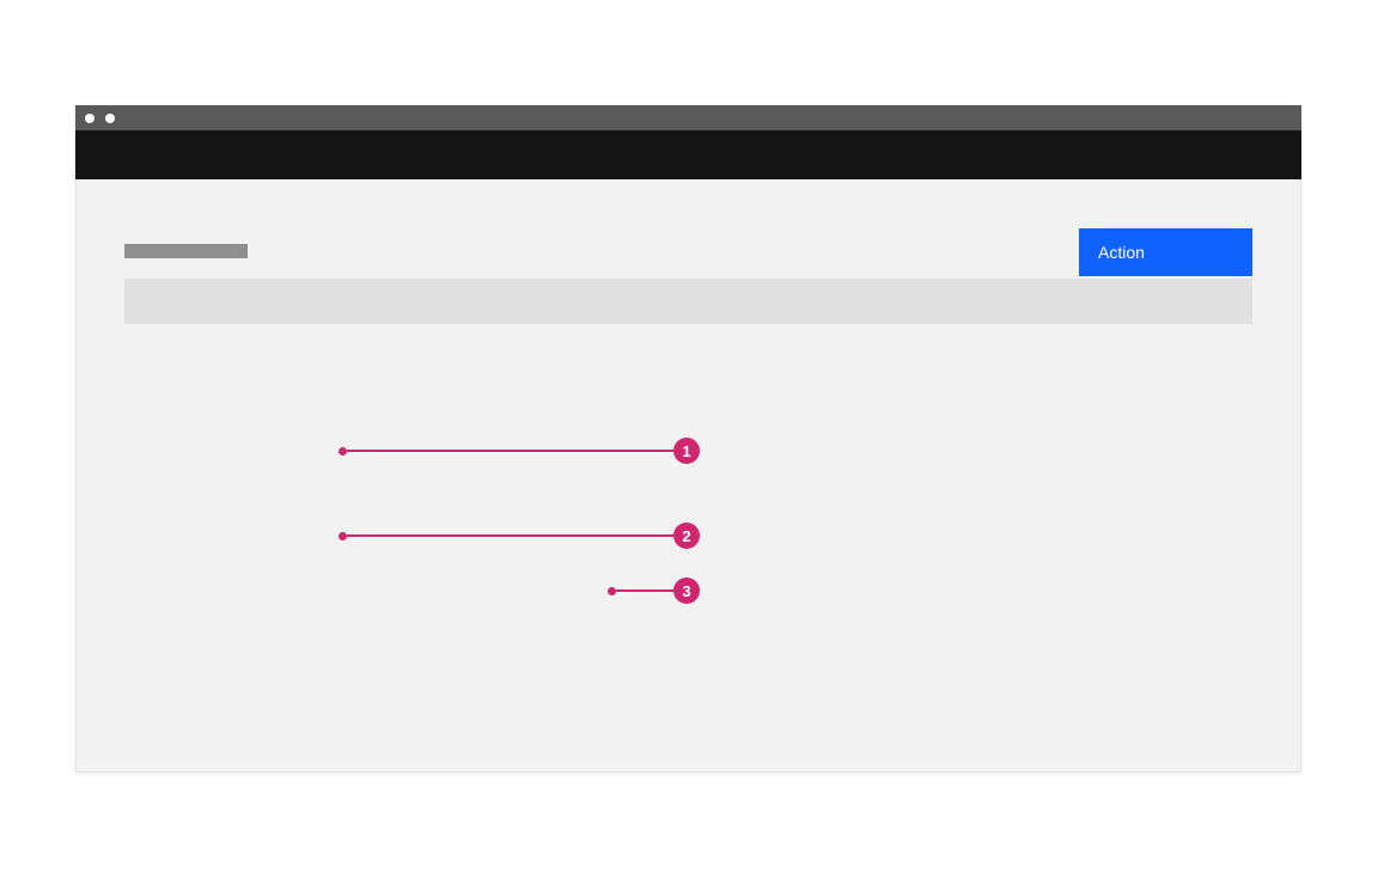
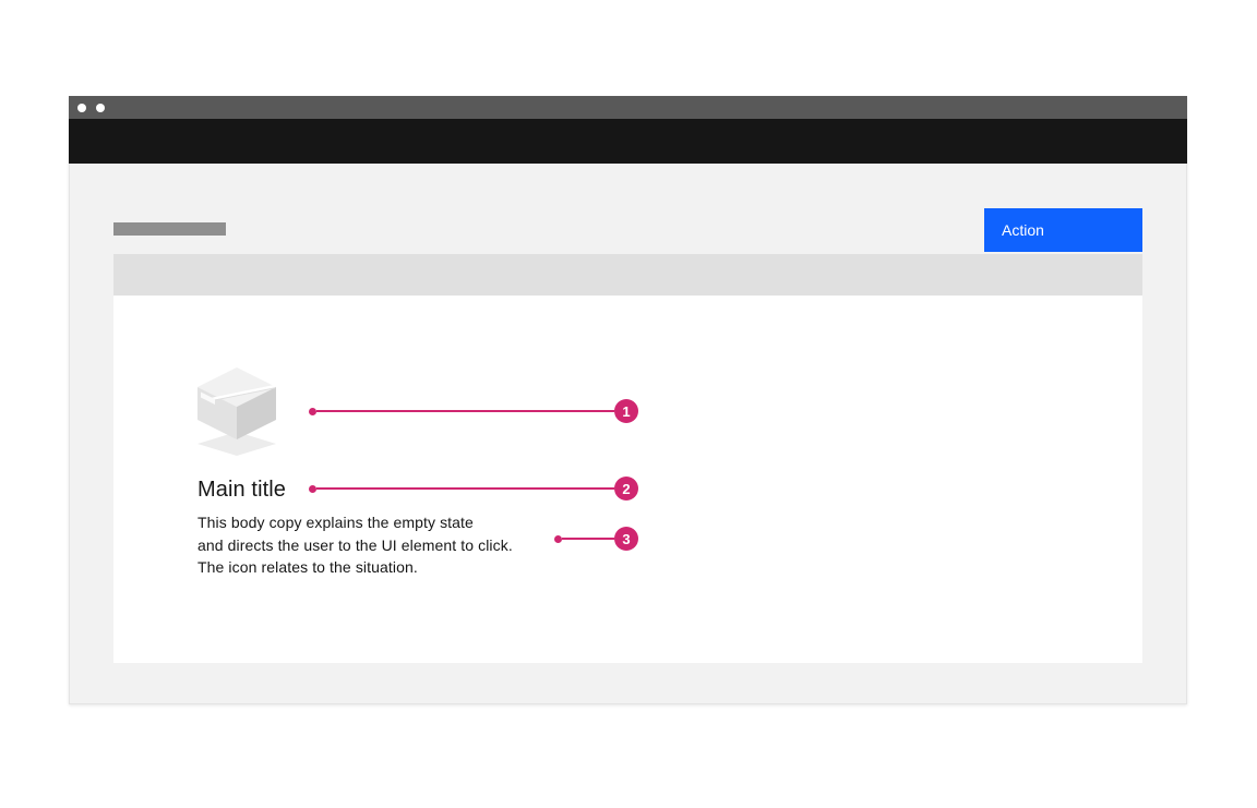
  Action
+ Main title
+ This body copy explains the empty state
+ and directs the user to the UI element to click.
+ The icon relates to the situation.
  1
  2
  3
